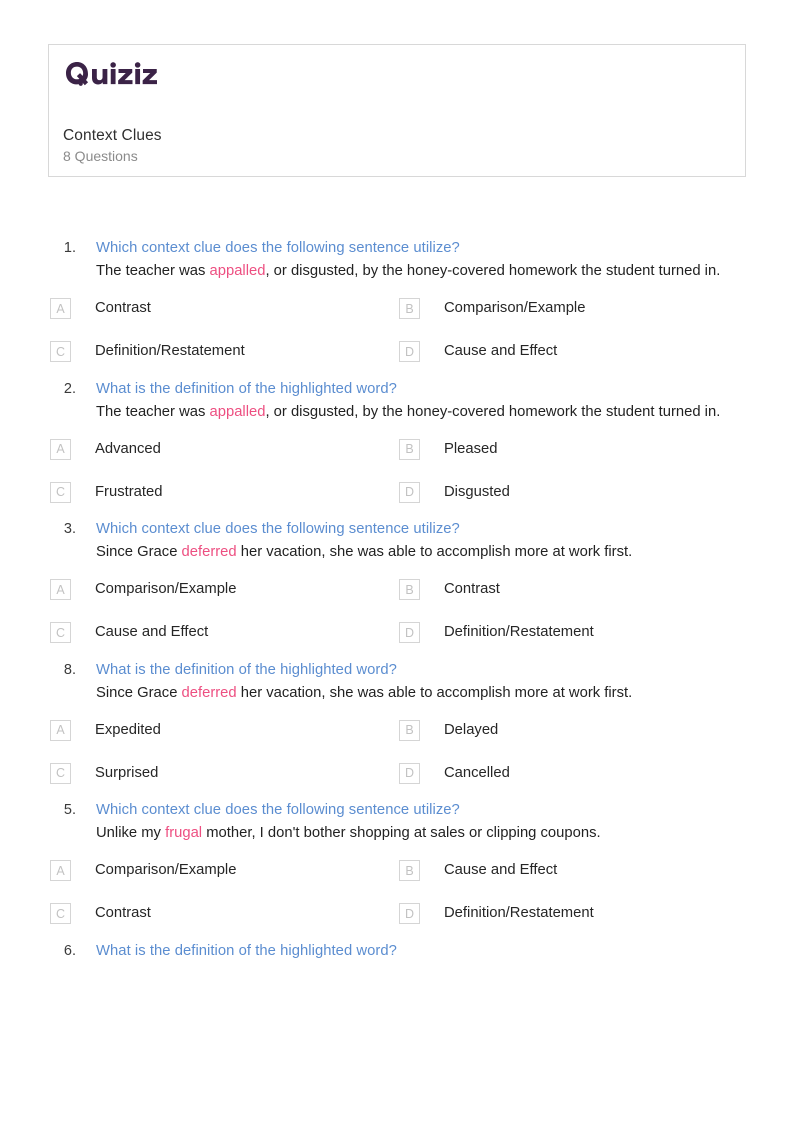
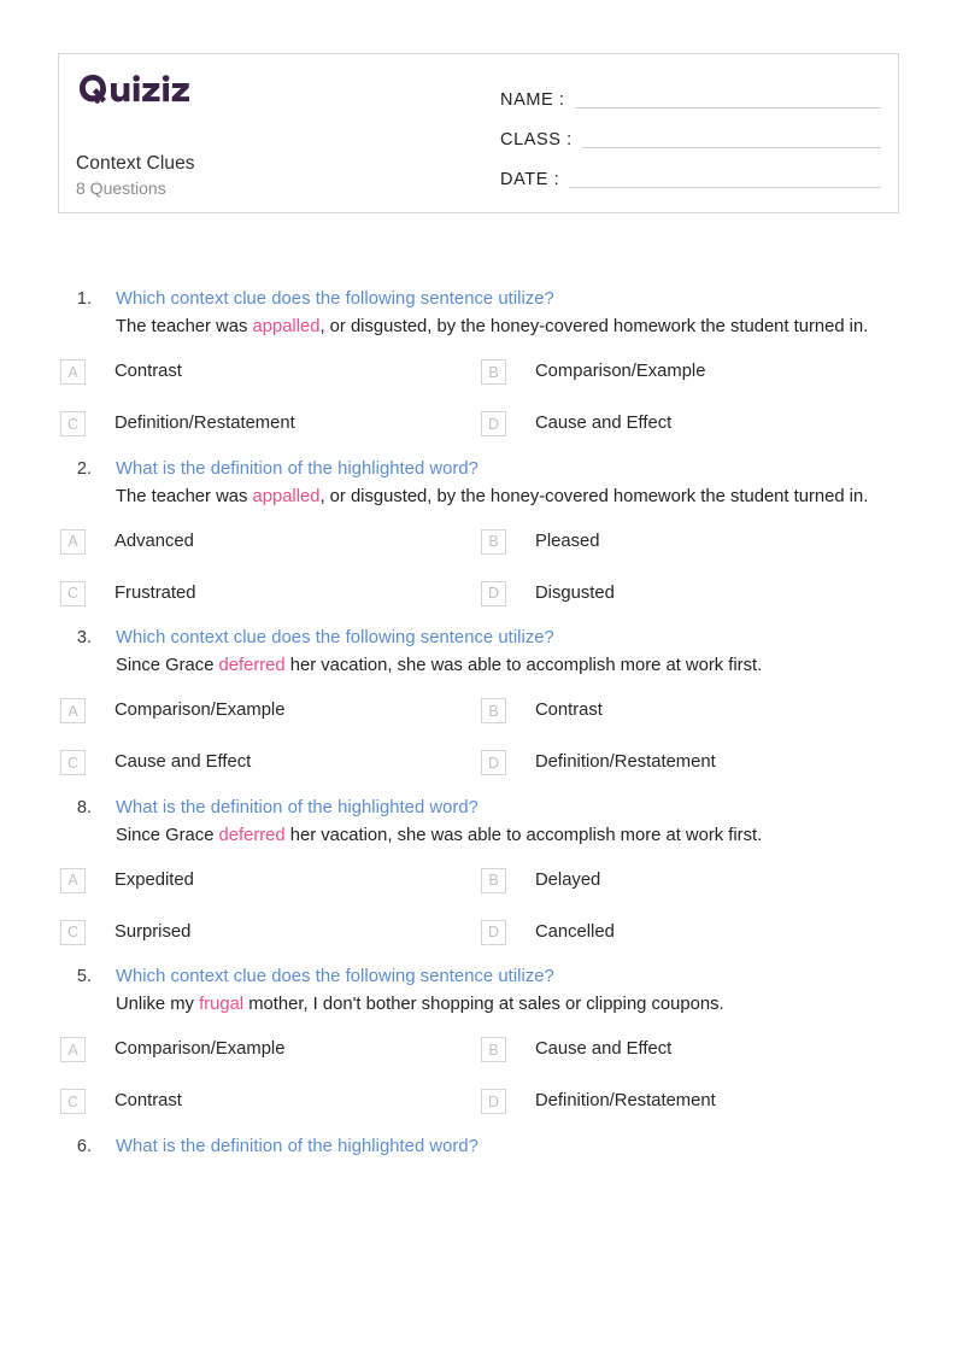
  Context Clues
  8 Questions
+ NAME :
+ CLASS :
+ DATE :
  1.
  Which context clue does the following sentence utilize?
  The teacher was appalled, or disgusted, by the honey-covered homework the student turned in.
  A
  Contrast
  B
  Comparison/Example
  C
  Definition/Restatement
  D
  Cause and Effect
  2.
  What is the definition of the highlighted word?
  The teacher was appalled, or disgusted, by the honey-covered homework the student turned in.
  A
  Advanced
  B
  Pleased
  C
  Frustrated
  D
  Disgusted
  3.
  Which context clue does the following sentence utilize?
  Since Grace deferred her vacation, she was able to accomplish more at work first.
  A
  Comparison/Example
  B
  Contrast
  C
  Cause and Effect
  D
  Definition/Restatement
  8.
  What is the definition of the highlighted word?
  Since Grace deferred her vacation, she was able to accomplish more at work first.
  A
  Expedited
  B
  Delayed
  C
  Surprised
  D
  Cancelled
  5.
  Which context clue does the following sentence utilize?
  Unlike my frugal mother, I don't bother shopping at sales or clipping coupons.
  A
  Comparison/Example
  B
  Cause and Effect
  C
  Contrast
  D
  Definition/Restatement
  6.
  What is the definition of the highlighted word?
